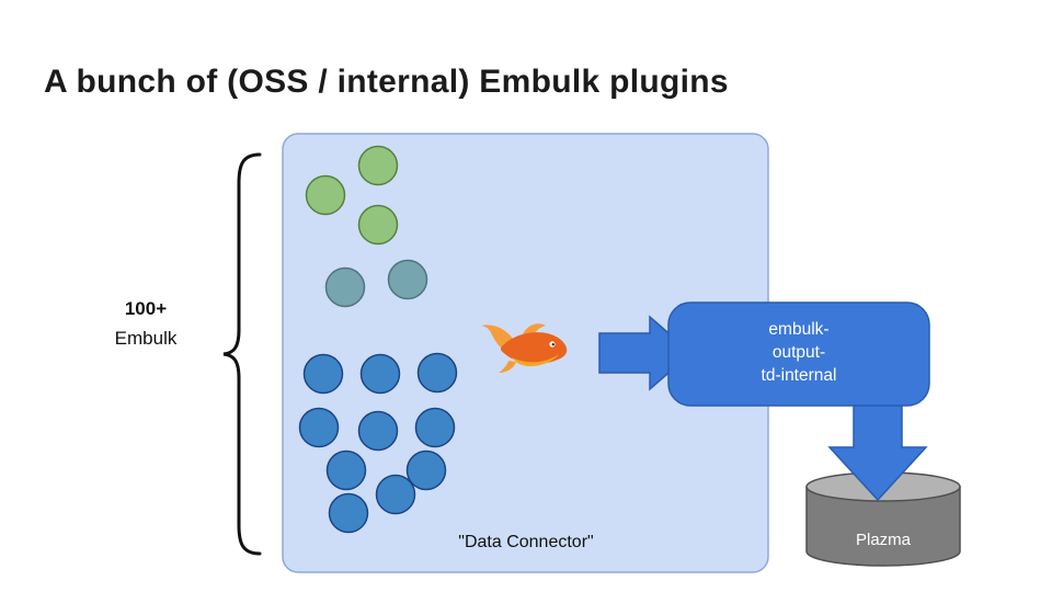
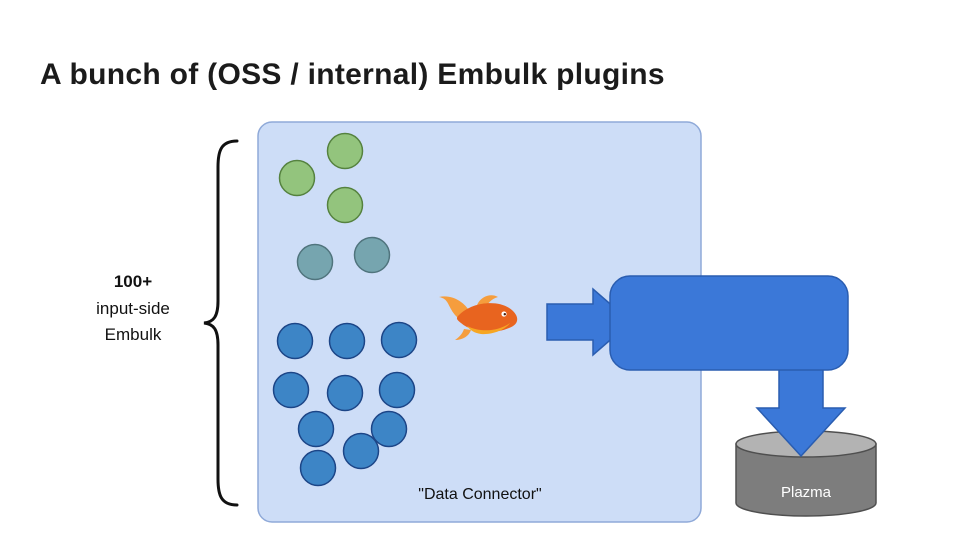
  A bunch of (OSS / internal) Embulk plugins
  100+
+ input-side
  Embulk
  "Data Connector"
- embulk-
- output-
- td-internal
  Plazma
